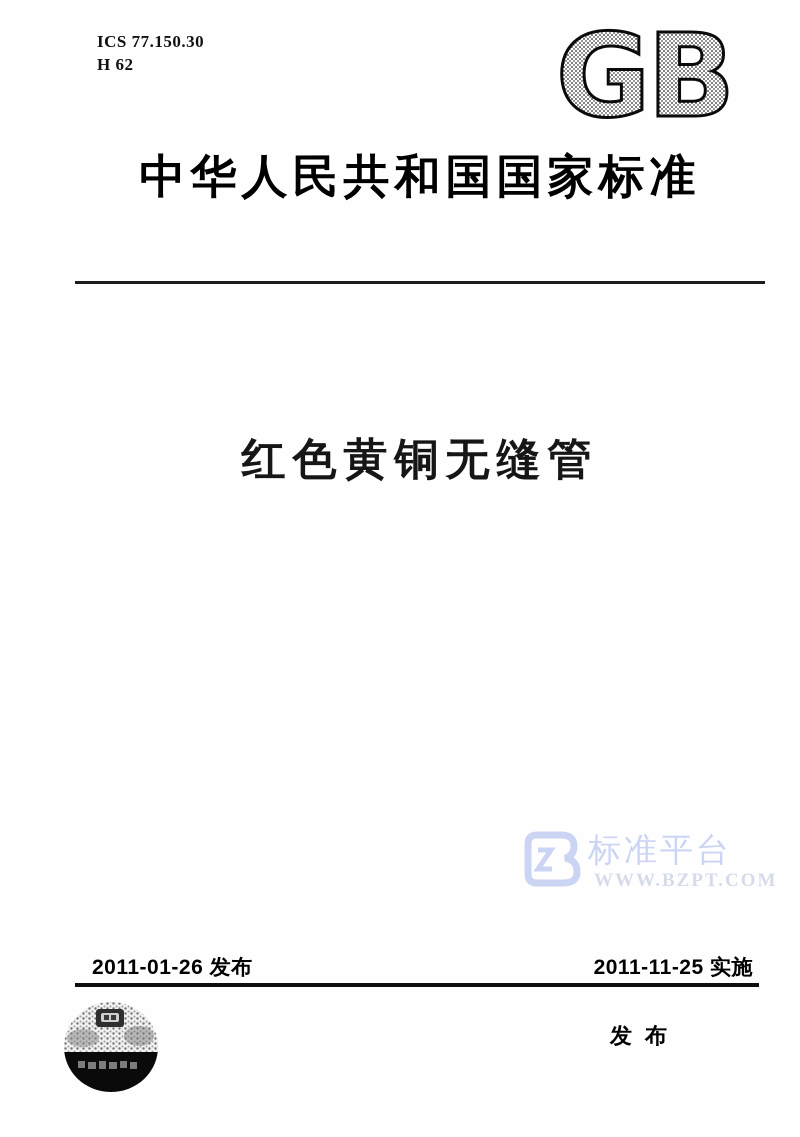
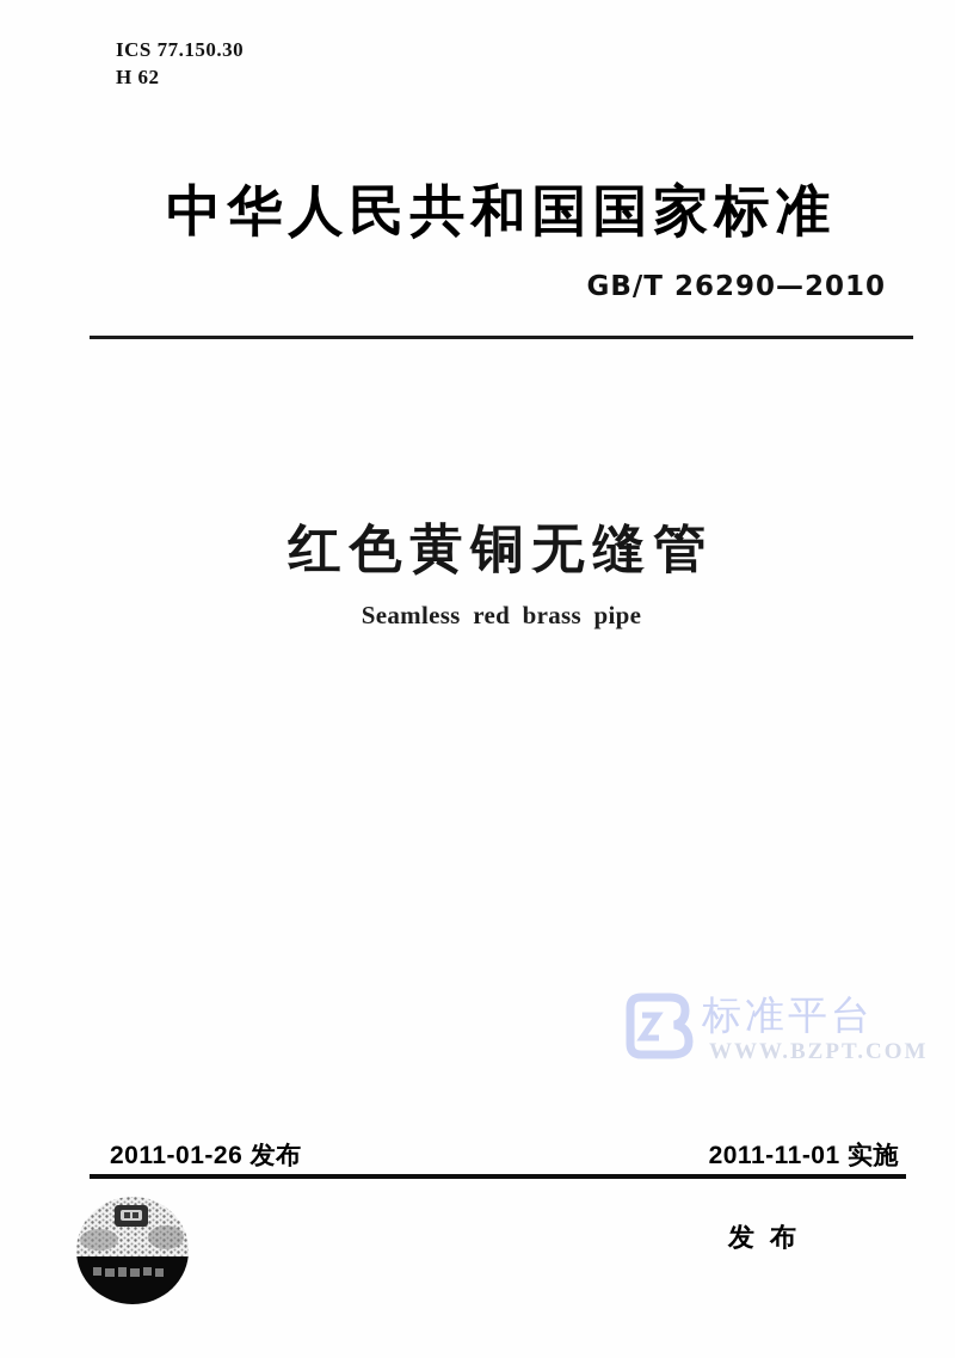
  ICS 77.150.30
  H 62
- GB
  中华人民共和国国家标准
+ GB/T 26290—2010
  红色黄铜无缝管
+ Seamless red brass pipe
  标准平台
  WWW.BZPT.COM
  2011-01-26 发布
- 2011-11-25 实施
+ 2011-11-01 实施
  发布
